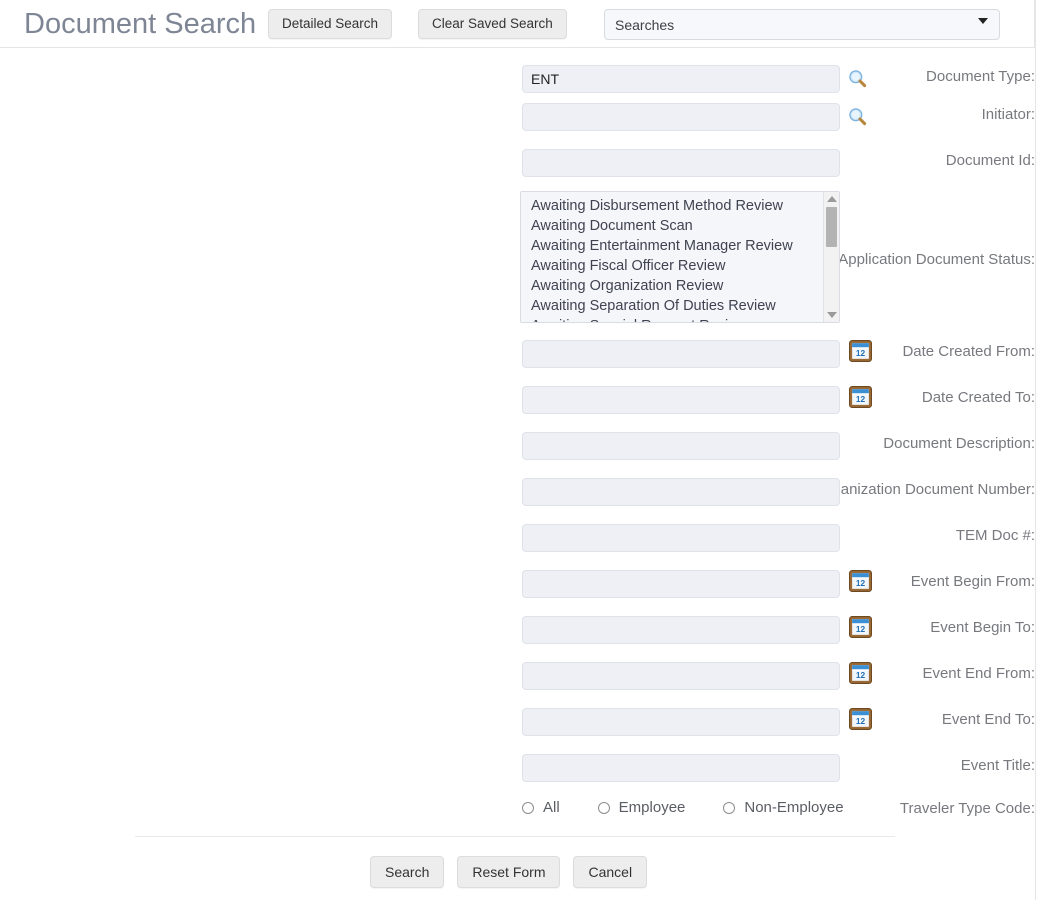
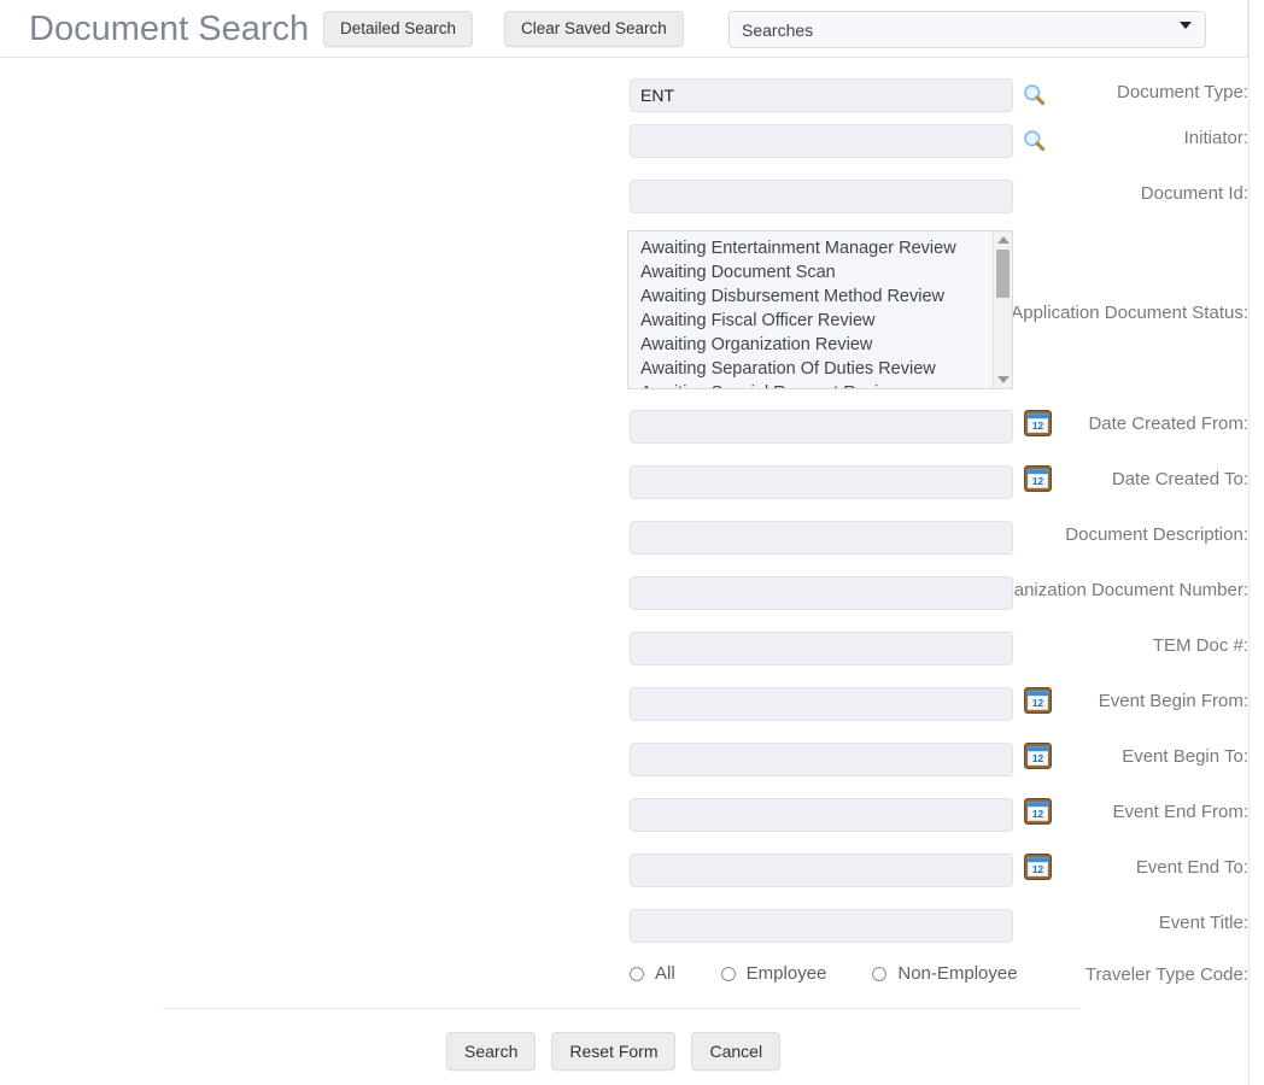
  Document Search
  Detailed Search
  Clear Saved Search
  Searches
  Document Type:
  ENT
  Initiator:
  Document Id:
  Application Document Status:
- Awaiting Disbursement Method Review
+ Awaiting Entertainment Manager Review
  Awaiting Document Scan
- Awaiting Entertainment Manager Review
+ Awaiting Disbursement Method Review
  Awaiting Fiscal Officer Review
  Awaiting Organization Review
  Awaiting Separation Of Duties Review
  Date Created From:
  12
  Date Created To:
  12
  Document Description:
  anization Document Number:
  TEM Doc #:
  Event Begin From:
  12
  Event Begin To:
  12
  Event End From:
  12
  Event End To:
  12
  Event Title:
  Traveler Type Code:
  All
  Employee
  Non-Employee
  Search
  Reset Form
  Cancel
